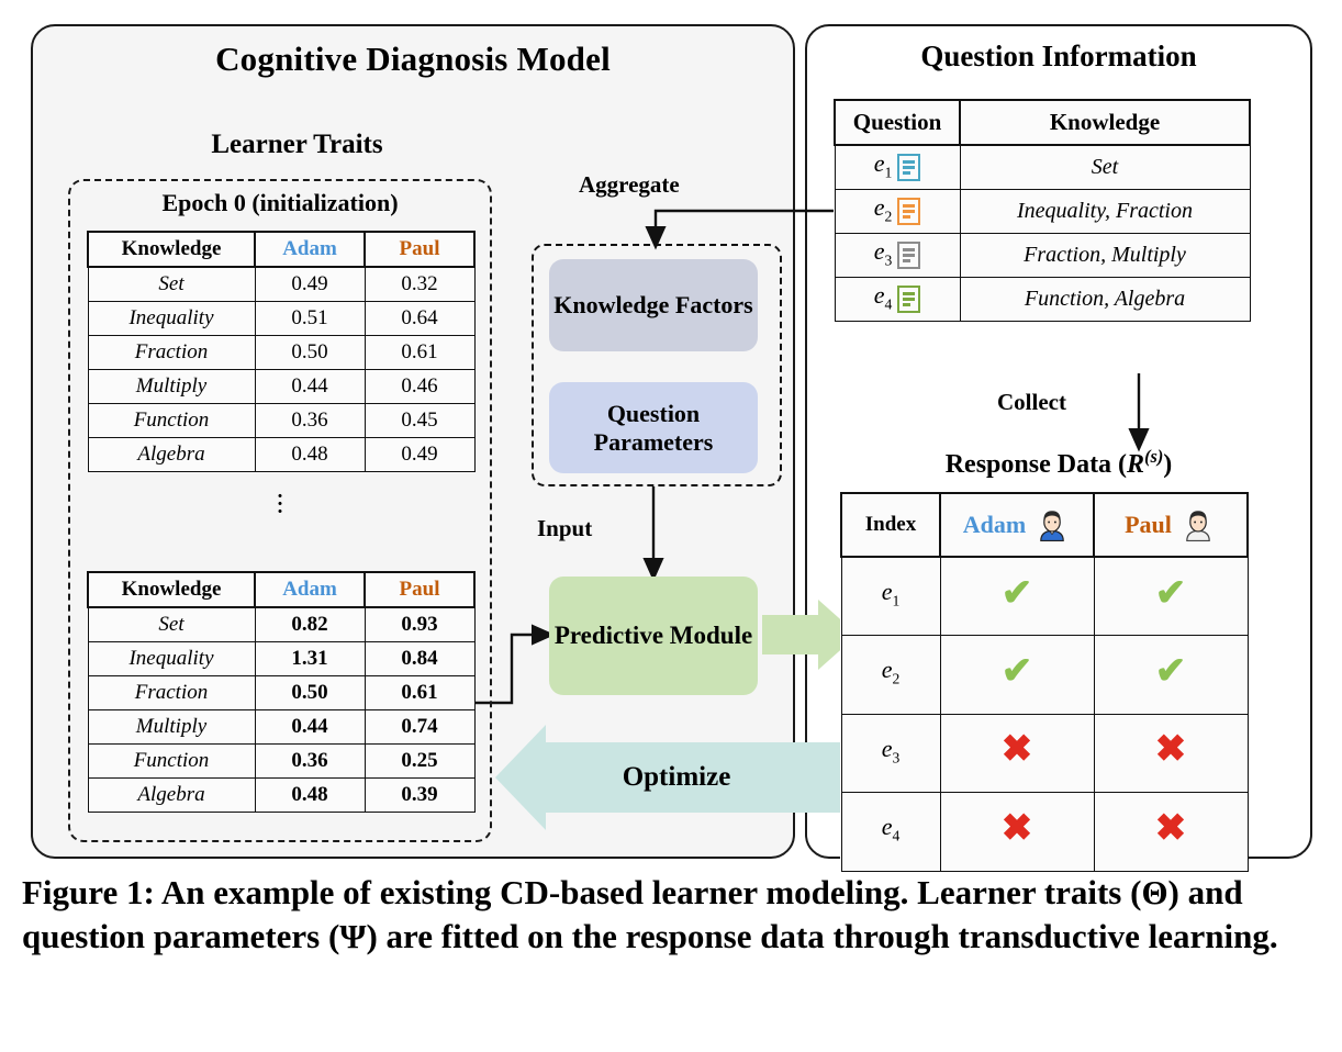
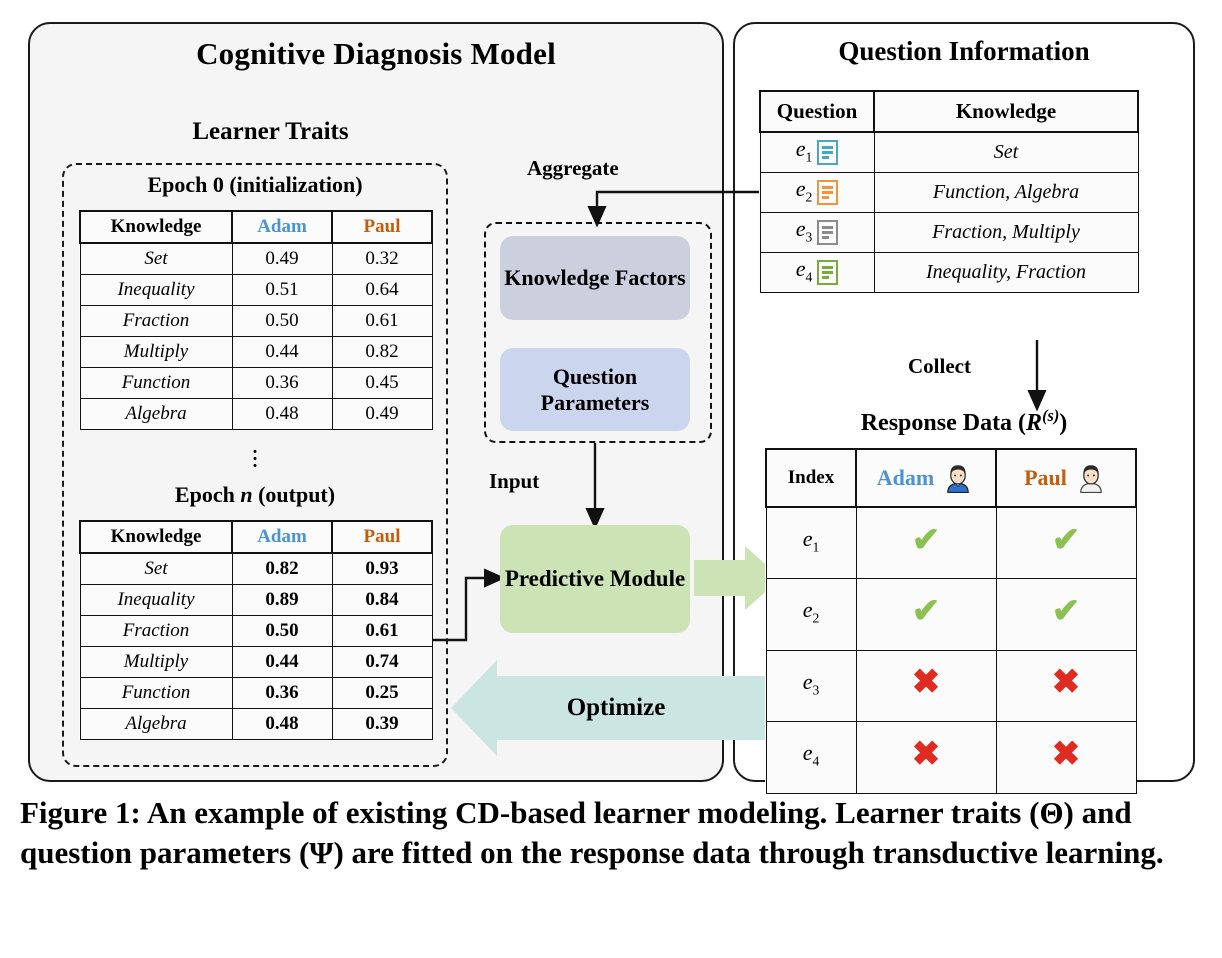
  Cognitive Diagnosis Model
  Question Information
  Learner Traits
  Epoch 0 (initialization)
  Knowledge	Adam	Paul
  Set	0.49	0.32
  Inequality	0.51	0.64
  Fraction	0.50	0.61
- Multiply	0.44	0.46
+ Multiply	0.44	0.82
  Function	0.36	0.45
  Algebra	0.48	0.49
  .
  .
  .
+ Epoch n (output)
  Knowledge	Adam	Paul
  Set	0.82	0.93
- Inequality	1.31	0.84
+ Inequality	0.89	0.84
  Fraction	0.50	0.61
  Multiply	0.44	0.74
  Function	0.36	0.25
  Algebra	0.48	0.39
  Aggregate
  Knowledge Factors
  Question Parameters
  Input
  Predictive Module
  Optimize
  Question	Knowledge
  e1	Set
- e2	Inequality, Fraction
+ e2	Function, Algebra
  e3	Fraction, Multiply
- e4	Function, Algebra
+ e4	Inequality, Fraction
  Collect
  Response Data (R(s))
  Index	Adam	Paul
  e1	✔	✔
  e2	✔	✔
  e3	✖	✖
  e4	✖	✖
  Figure 1: An example of existing CD-based learner modeling. Learner traits (Θ) and question parameters (Ψ) are fitted on the response data through transductive learning.
